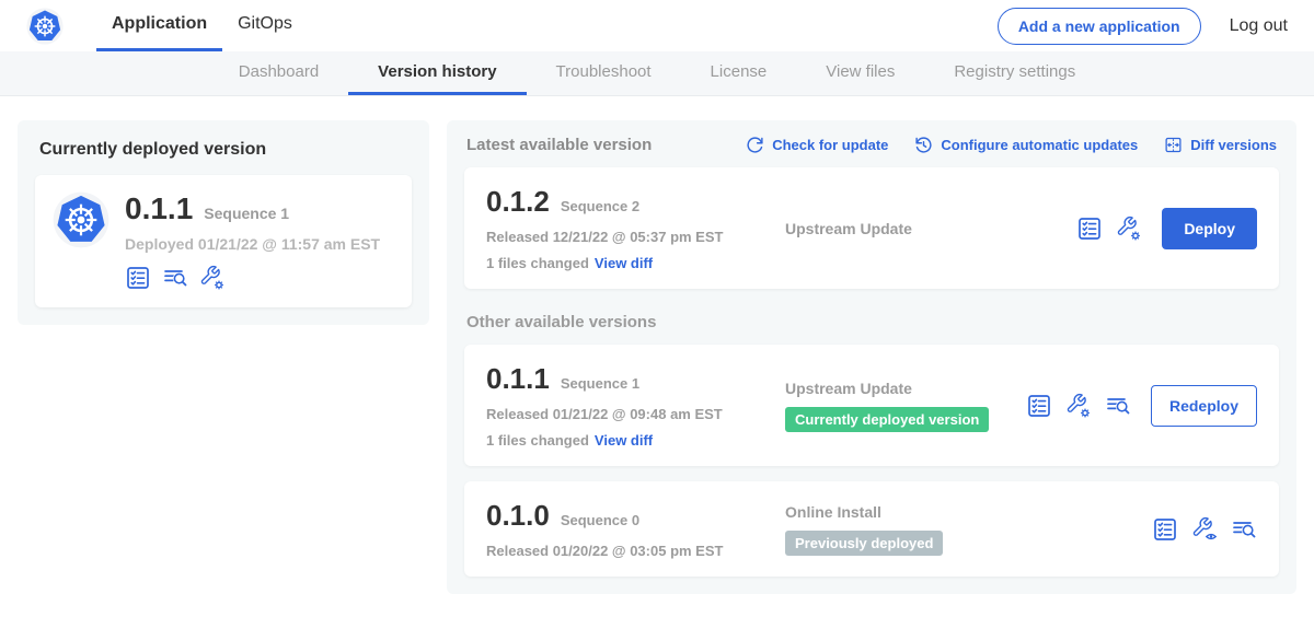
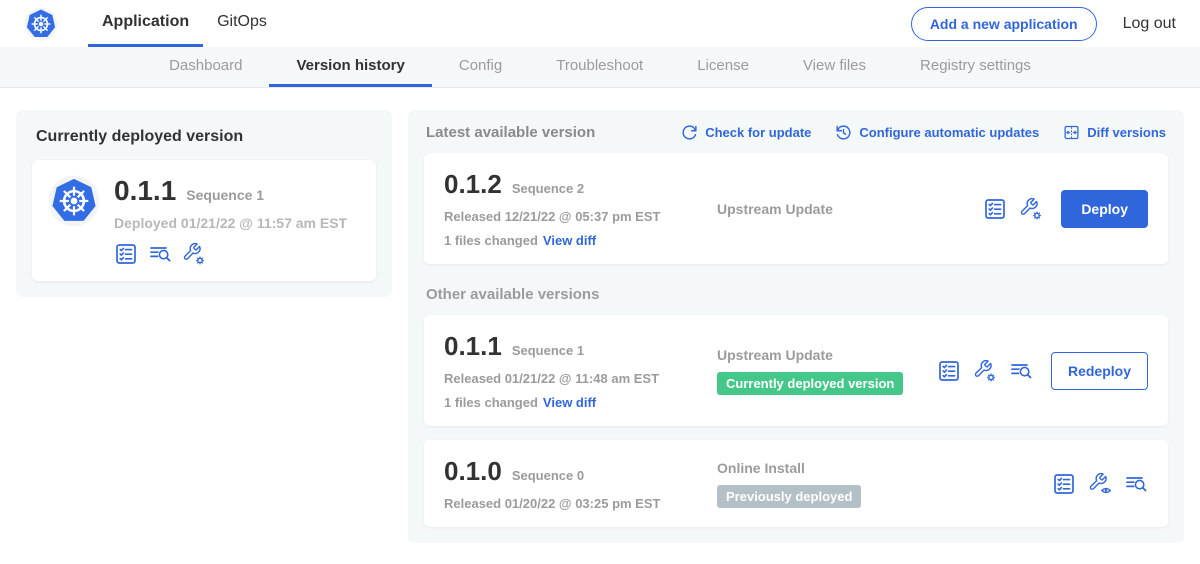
  Application
  GitOps
  Add a new application
  Log out
  Dashboard
  Version history
+ Config
  Troubleshoot
  License
  View files
  Registry settings
  Currently deployed version
  0.1.1
  Sequence 1
  Deployed 01/21/22 @ 11:57 am EST
  Latest available version
  Check for update
  Configure automatic updates
  Diff versions
  0.1.2
  Sequence 2
  Released 12/21/22 @ 05:37 pm EST
  1 files changed View diff
  Upstream Update
  Deploy
  Other available versions
  0.1.1
  Sequence 1
- Released 01/21/22 @ 09:48 am EST
+ Released 01/21/22 @ 11:48 am EST
  1 files changed View diff
  Upstream Update
  Currently deployed version
  Redeploy
  0.1.0
  Sequence 0
- Released 01/20/22 @ 03:05 pm EST
+ Released 01/20/22 @ 03:25 pm EST
  Online Install
  Previously deployed
